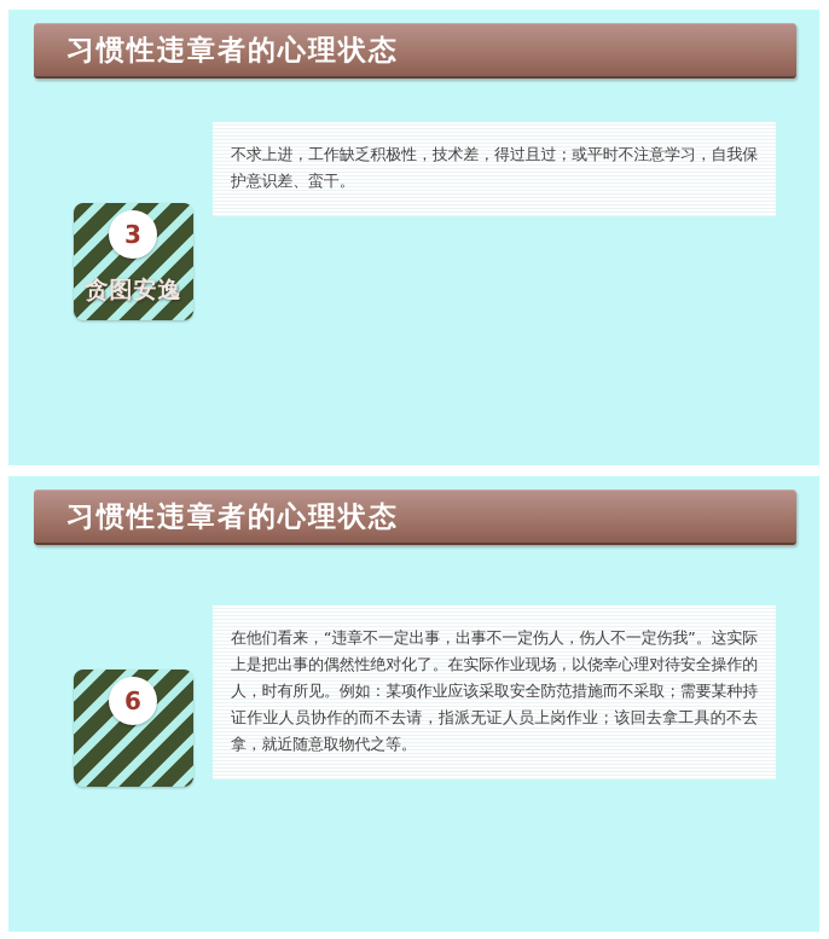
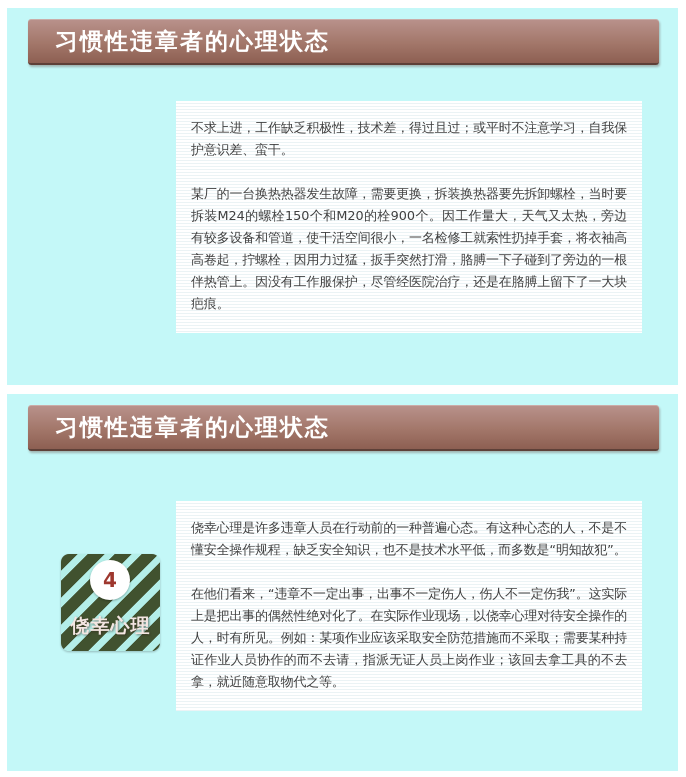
  习惯性违章者的心理状态
- 3
- 贪图安逸
  不求上进，工作缺乏积极性，技术差，得过且过；或平时不注意学习，自我保护意识差、蛮干。
+ 某厂的一台换热热器发生故障，需要更换，拆装换热器要先拆卸螺栓，当时要拆装M24的螺栓150个和M20的栓900个。因工作量大，天气又太热，旁边有较多设备和管道，使干活空间很小，一名检修工就索性扔掉手套，将衣袖高高卷起，拧螺栓，因用力过猛，扳手突然打滑，胳膊一下子碰到了旁边的一根伴热管上。因没有工作服保护，尽管经医院治疗，还是在胳膊上留下了一大块疤痕。
  习惯性违章者的心理状态
- 6
+ 4
+ 侥幸心理
+ 侥幸心理是许多违章人员在行动前的一种普遍心态。有这种心态的人，不是不懂安全操作规程，缺乏安全知识，也不是技术水平低，而多数是“明知故犯”。
  在他们看来，“违章不一定出事，出事不一定伤人，伤人不一定伤我”。这实际上是把出事的偶然性绝对化了。在实际作业现场，以侥幸心理对待安全操作的人，时有所见。例如：某项作业应该采取安全防范措施而不采取；需要某种持证作业人员协作的而不去请，指派无证人员上岗作业；该回去拿工具的不去拿，就近随意取物代之等。
